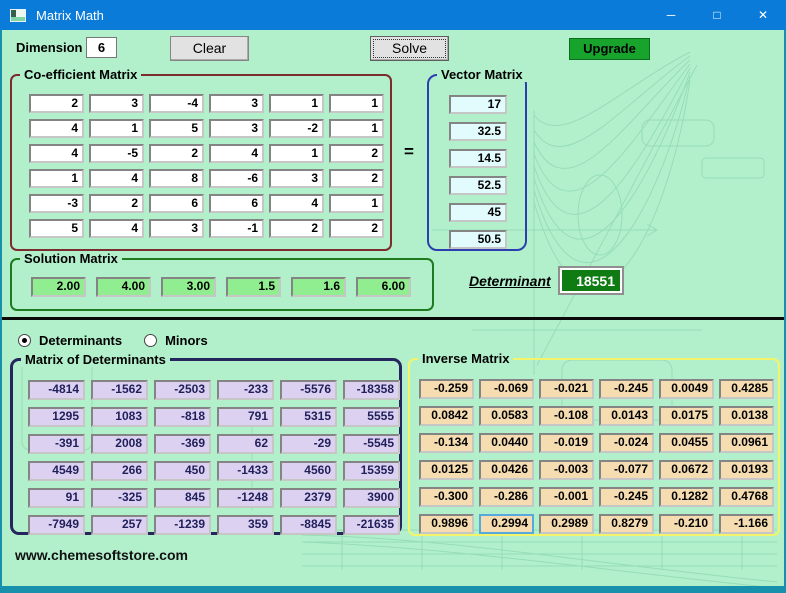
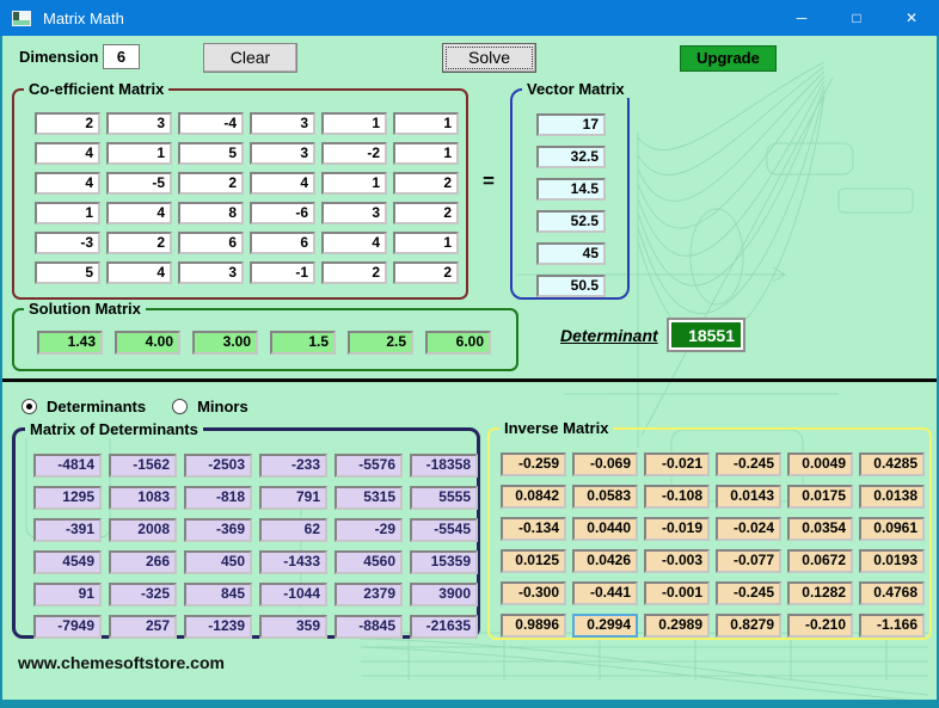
  Matrix Math
  ─
  □
  ✕
  Dimension
  6
  Clear
  Solve
  Upgrade
  Co-efficient Matrix
  2
  3
  -4
  3
  1
  1
  4
  1
  5
  3
  -2
  1
  4
  -5
  2
  4
  1
  2
  1
  4
  8
  -6
  3
  2
  -3
  2
  6
  6
  4
  1
  5
  4
  3
  -1
  2
  2
  =
  Vector Matrix
  17
  32.5
  14.5
  52.5
  45
  50.5
  Solution Matrix
- 2.00
+ 1.43
  4.00
  3.00
  1.5
- 1.6
+ 2.5
  6.00
  Determinant
  18551
  Determinants
  Minors
  Matrix of Determinants
  -4814
  -1562
  -2503
  -233
  -5576
  -18358
  1295
  1083
  -818
  791
  5315
  5555
  -391
  2008
  -369
  62
  -29
  -5545
  4549
  266
  450
  -1433
  4560
  15359
  91
  -325
  845
- -1248
+ -1044
  2379
  3900
  -7949
  257
  -1239
  359
  -8845
  -21635
  Inverse Matrix
  -0.259
  -0.069
  -0.021
  -0.245
  0.0049
  0.4285
  0.0842
  0.0583
  -0.108
  0.0143
  0.0175
  0.0138
  -0.134
  0.0440
  -0.019
  -0.024
- 0.0455
+ 0.0354
  0.0961
  0.0125
  0.0426
  -0.003
  -0.077
  0.0672
  0.0193
  -0.300
- -0.286
+ -0.441
  -0.001
  -0.245
  0.1282
  0.4768
  0.9896
  0.2994
  0.2989
  0.8279
  -0.210
  -1.166
  www.chemesoftstore.com
